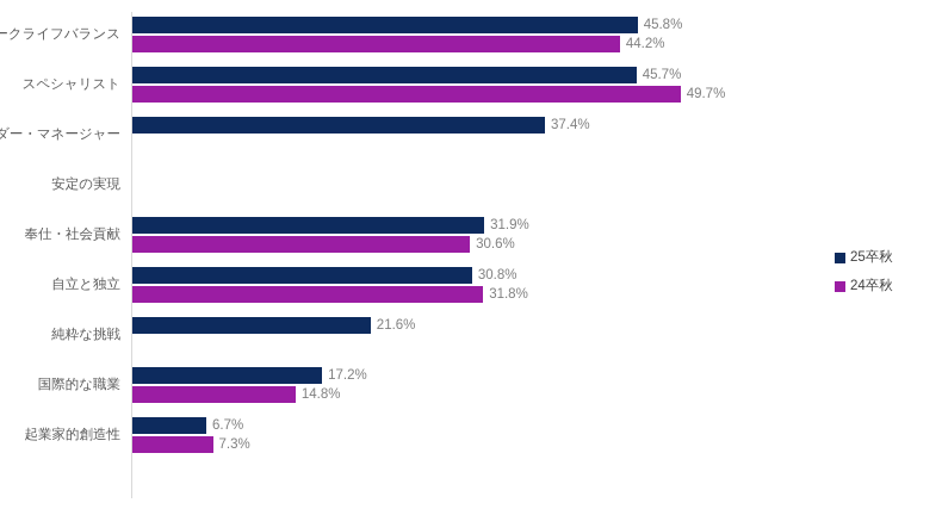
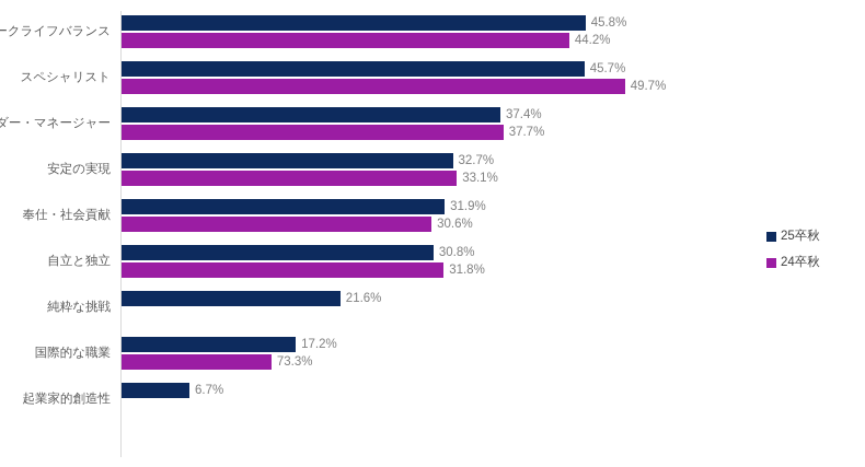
  ークライフバランス
  45.8%
  44.2%
  スペシャリスト
  45.7%
  49.7%
  ダー・マネージャー
  37.4%
+ 37.7%
  安定の実現
+ 32.7%
+ 33.1%
  奉仕・社会貢献
  31.9%
  30.6%
  自立と独立
  30.8%
  31.8%
  純粋な挑戦
  21.6%
  国際的な職業
  17.2%
- 14.8%
+ 73.3%
  起業家的創造性
  6.7%
- 7.3%
  25卒秋
  24卒秋
